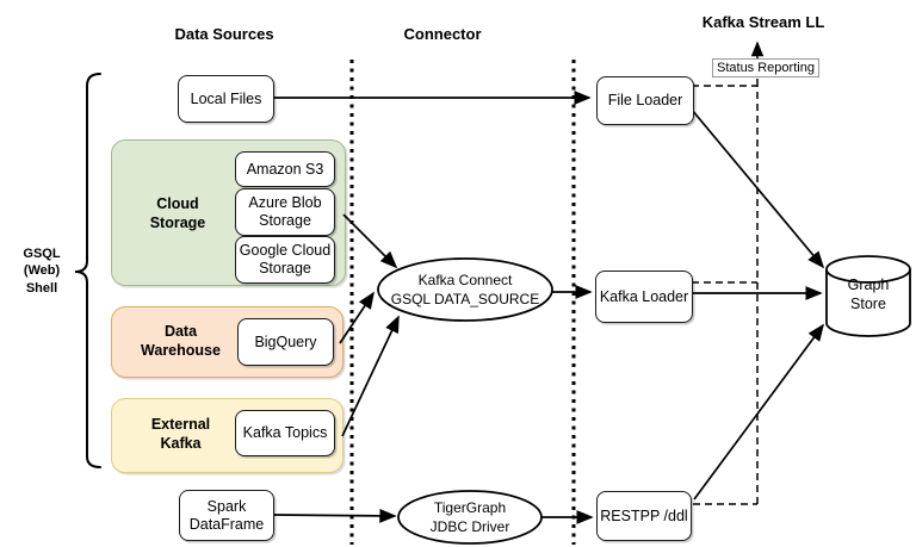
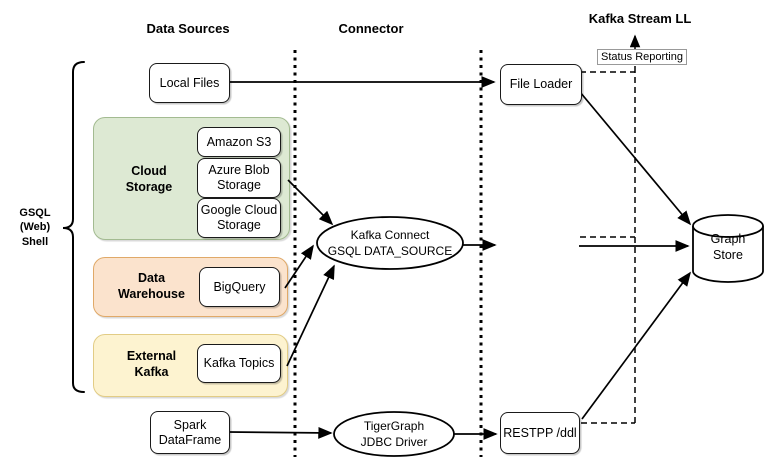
  Data Sources
  Connector
  Kafka Stream LL
  GSQL
  (Web)
  Shell
  Cloud
  Storage
  Data
  Warehouse
  External
  Kafka
  Local Files
  Amazon S3
  Azure Blob
  Storage
  Google Cloud
  Storage
  BigQuery
  Kafka Topics
  Spark
  DataFrame
  File Loader
- Kafka Loader
  RESTPP /ddl
  Kafka Connect
  GSQL DATA_SOURCE
  TigerGraph
  JDBC Driver
  Graph
  Store
  Status Reporting
